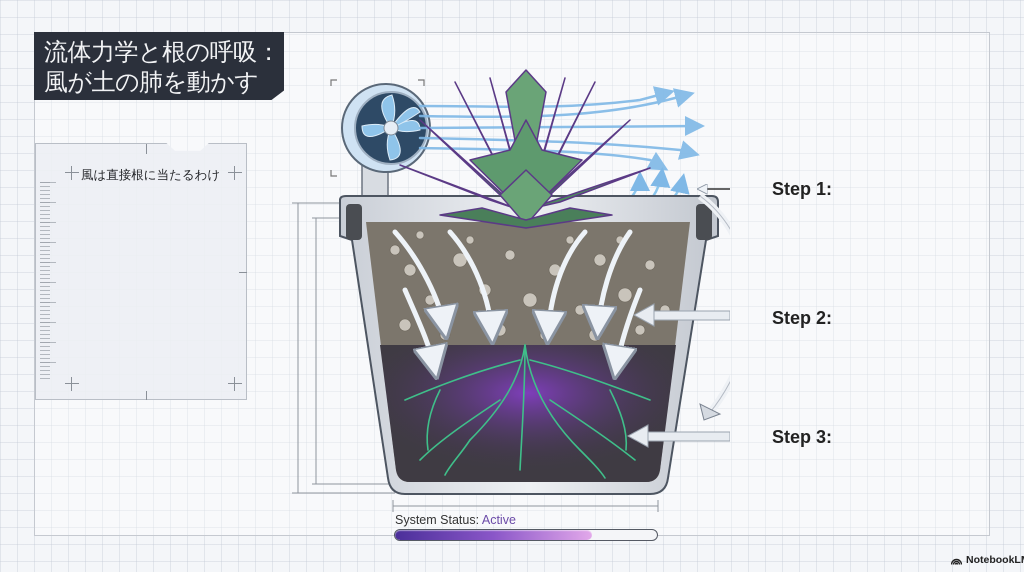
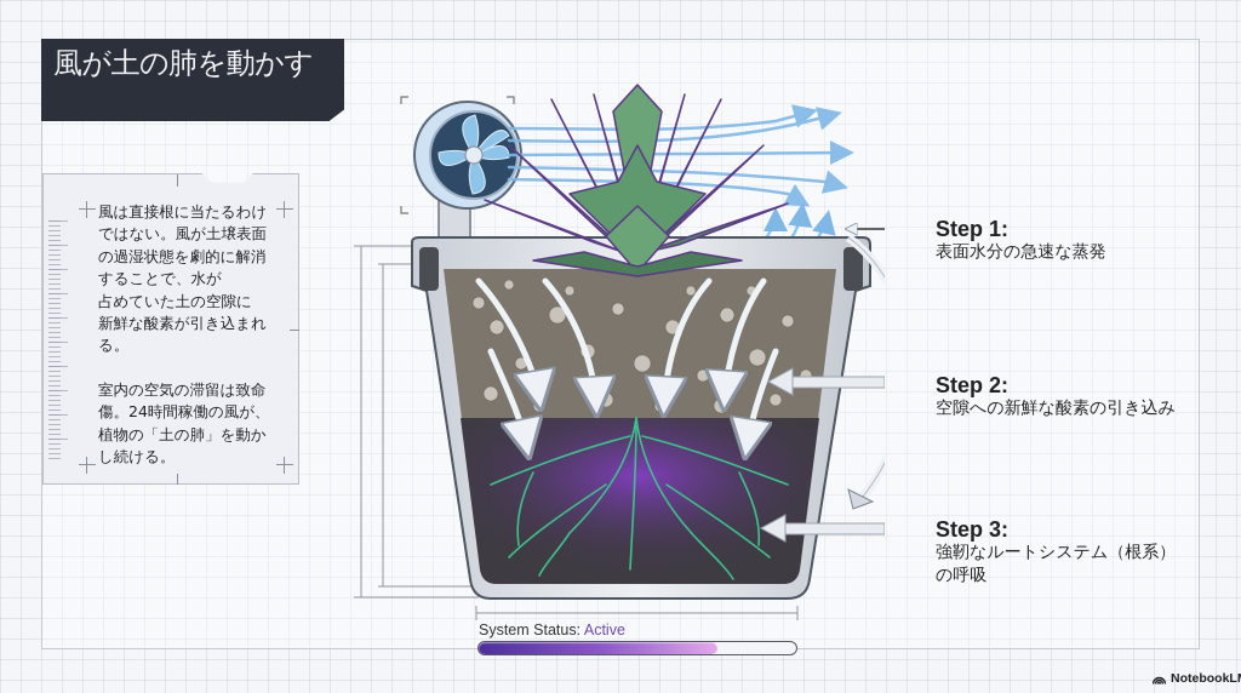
- 流体力学と根の呼吸：
  風が土の肺を動かす
  風は直接根に当たるわけ
+ ではない。風が土壌表面
+ の過湿状態を劇的に解消
+ することで、水が
+ 占めていた土の空隙に
+ 新鮮な酸素が引き込まれ
+ る。
+ 室内の空気の滞留は致命
+ 傷。24時間稼働の風が、
+ 植物の「土の肺」を動か
+ し続ける。
  Step 1:
+ 表面水分の急速な蒸発
  Step 2:
+ 空隙への新鮮な酸素の引き込み
  Step 3:
+ 強靭なルートシステム（根系）
+ の呼吸
  System Status: Active
  NotebookL
